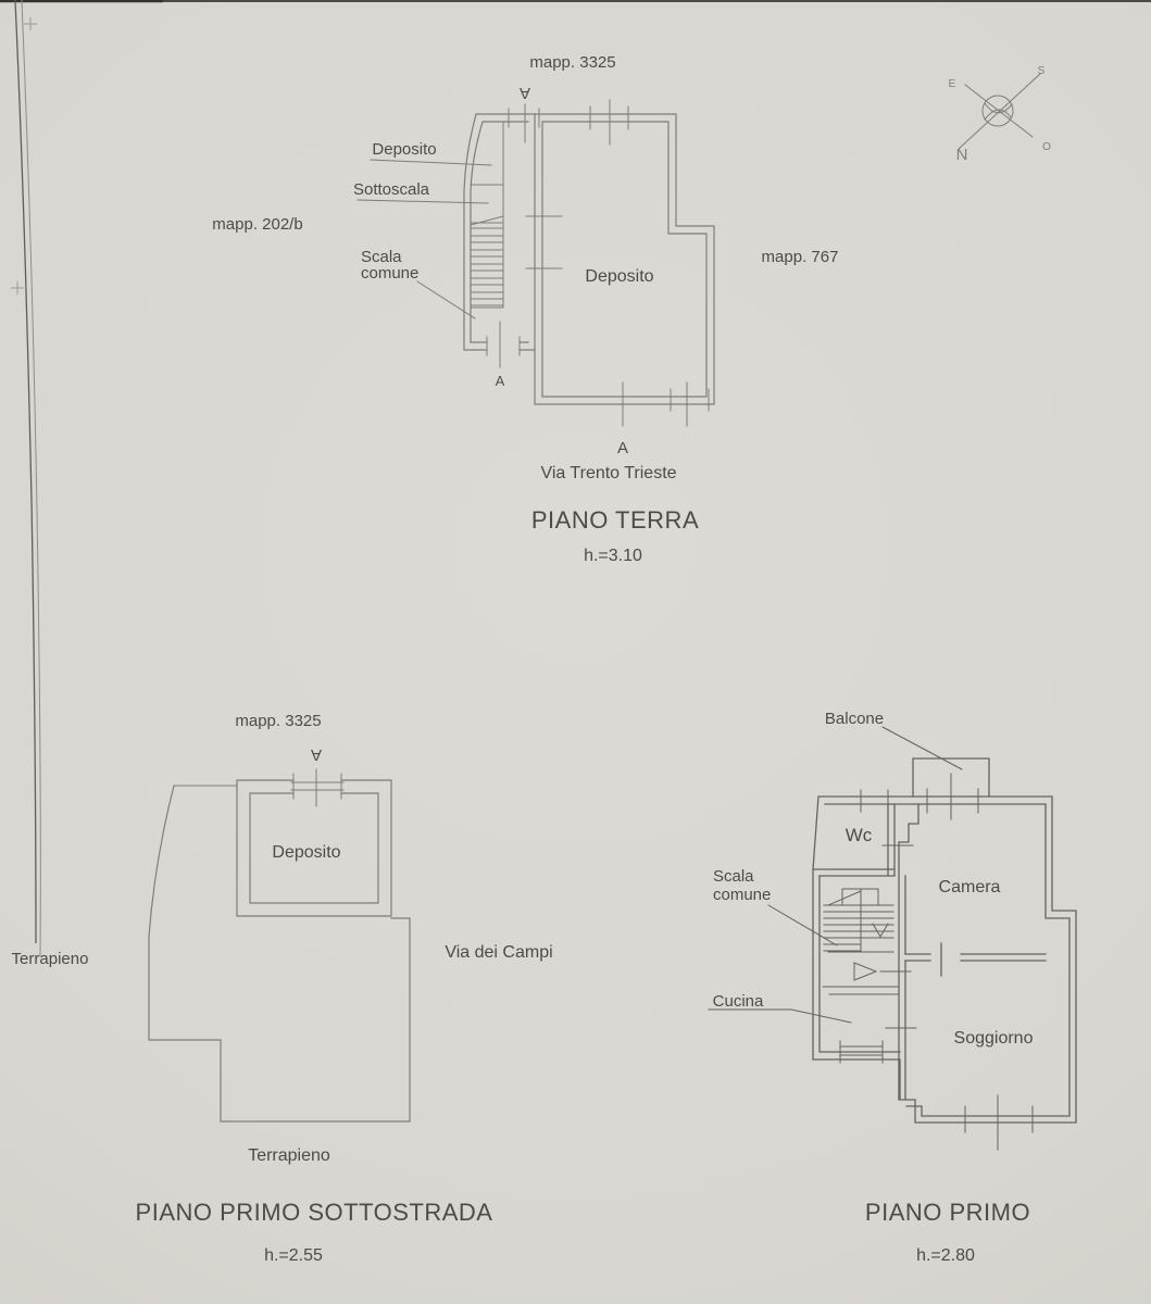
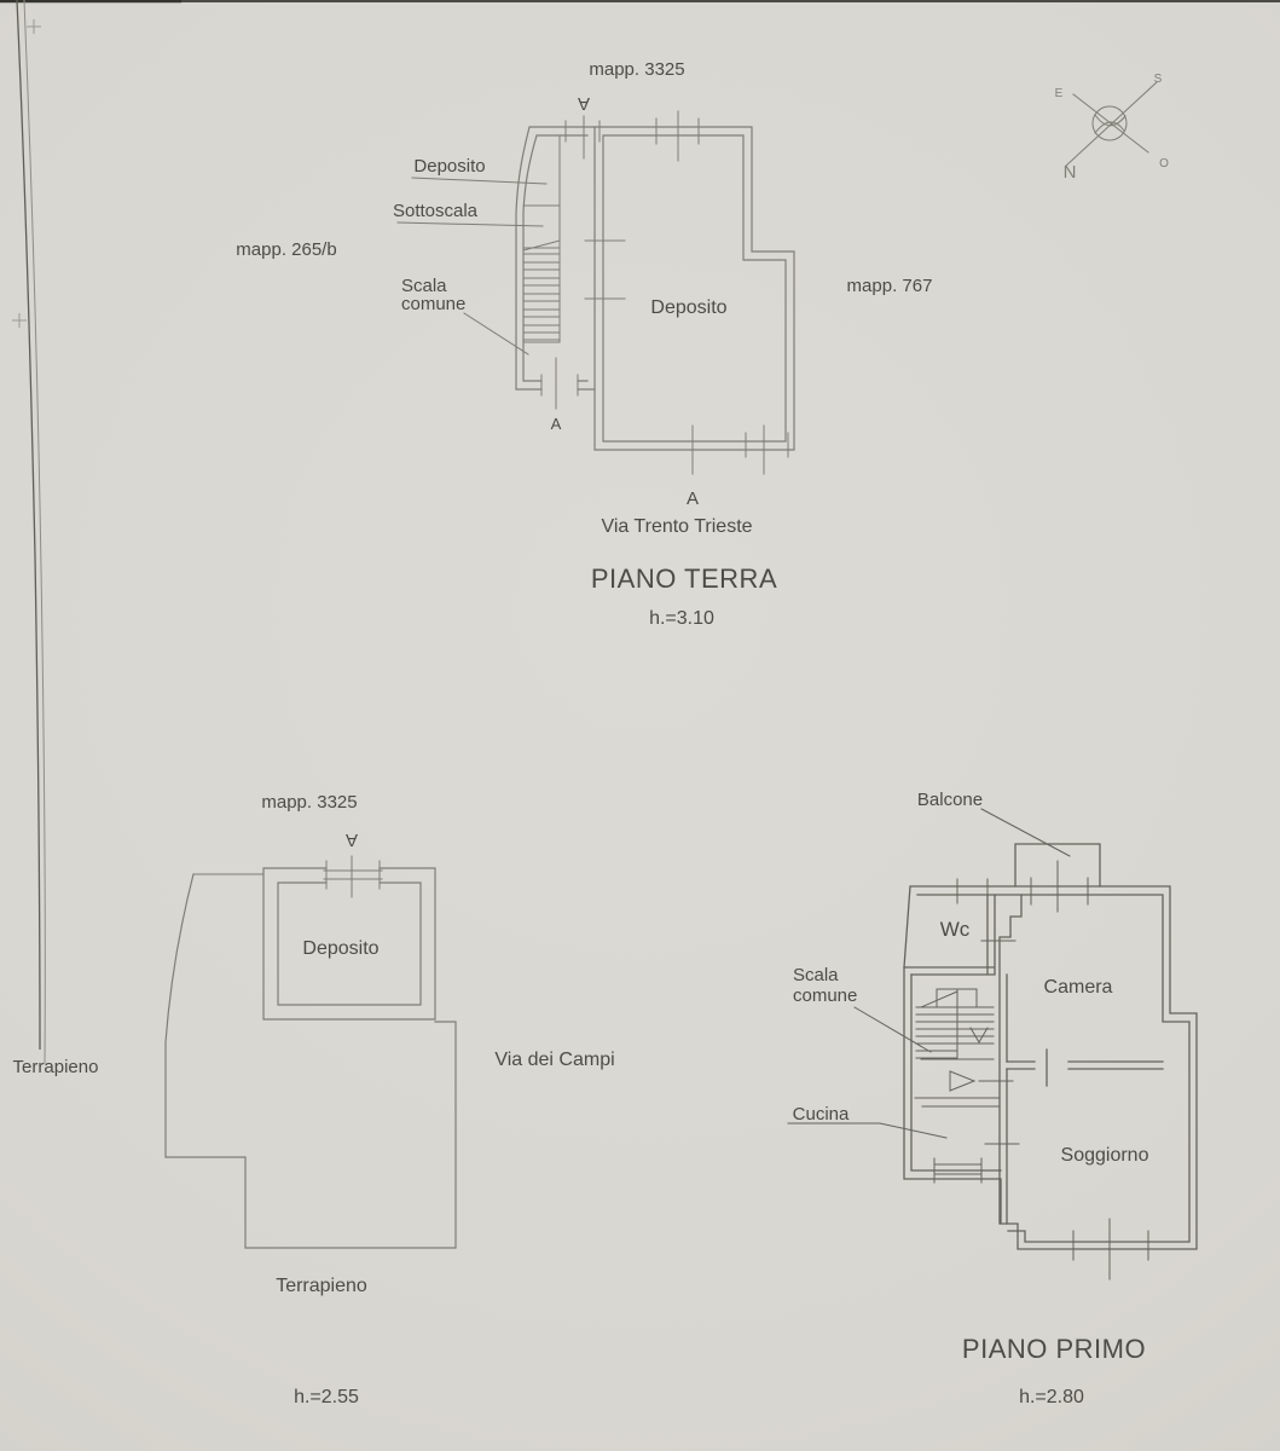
  E
  S
  N
  O
  mapp. 3325
  Deposito
  Sottoscala
- mapp. 202/b
+ mapp. 265/b
  Scala
  comune
  Deposito
  mapp. 767
  Via Trento Trieste
  PIANO TERRA
  h.=3.10
  A
  A
  mapp. 3325
  Deposito
  Terrapieno
  Via dei Campi
  Terrapieno
- PIANO PRIMO SOTTOSTRADA
  h.=2.55
  Balcone
  Wc
  Camera
  Scala
  comune
  Cucina
  Soggiorno
  PIANO PRIMO
  h.=2.80
